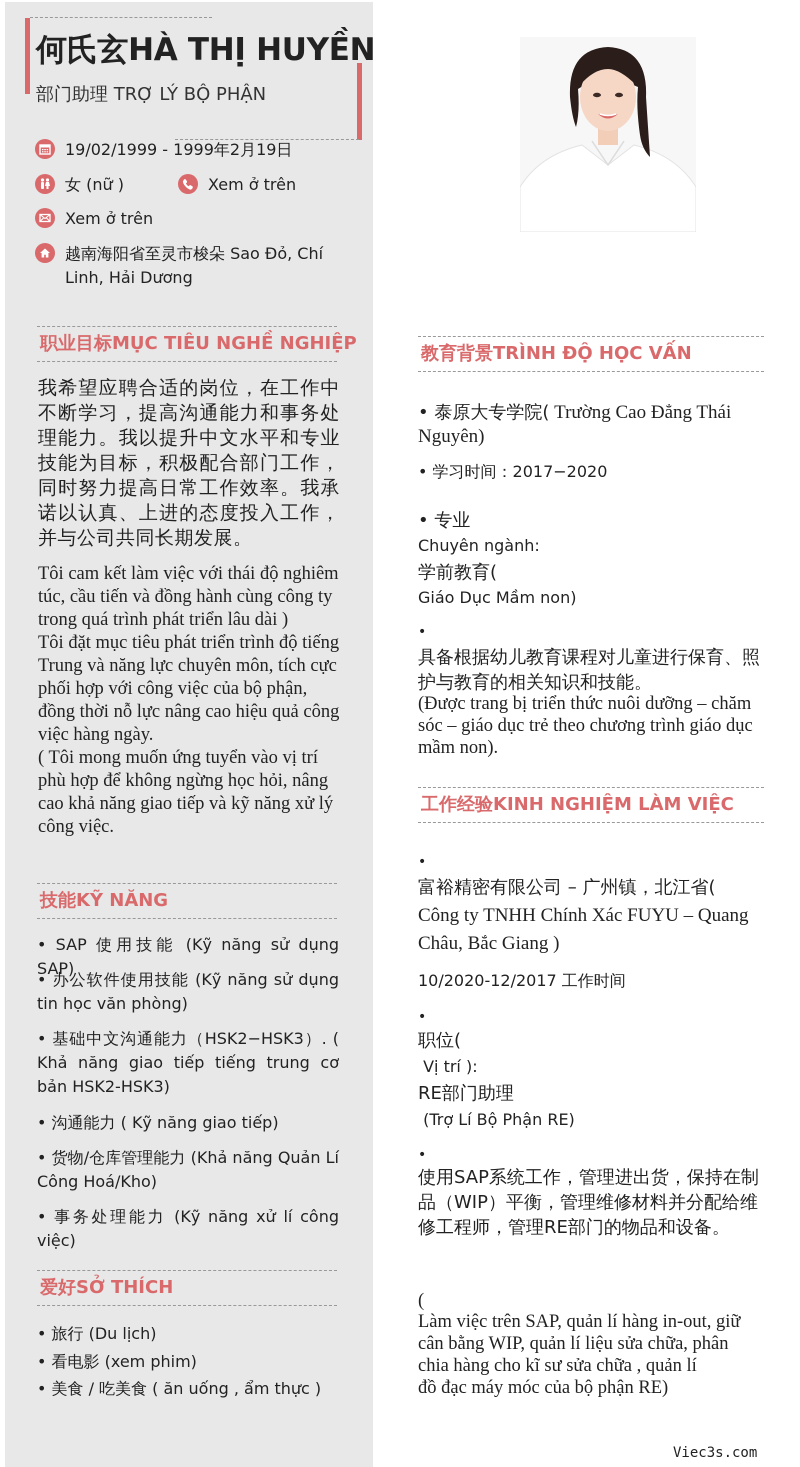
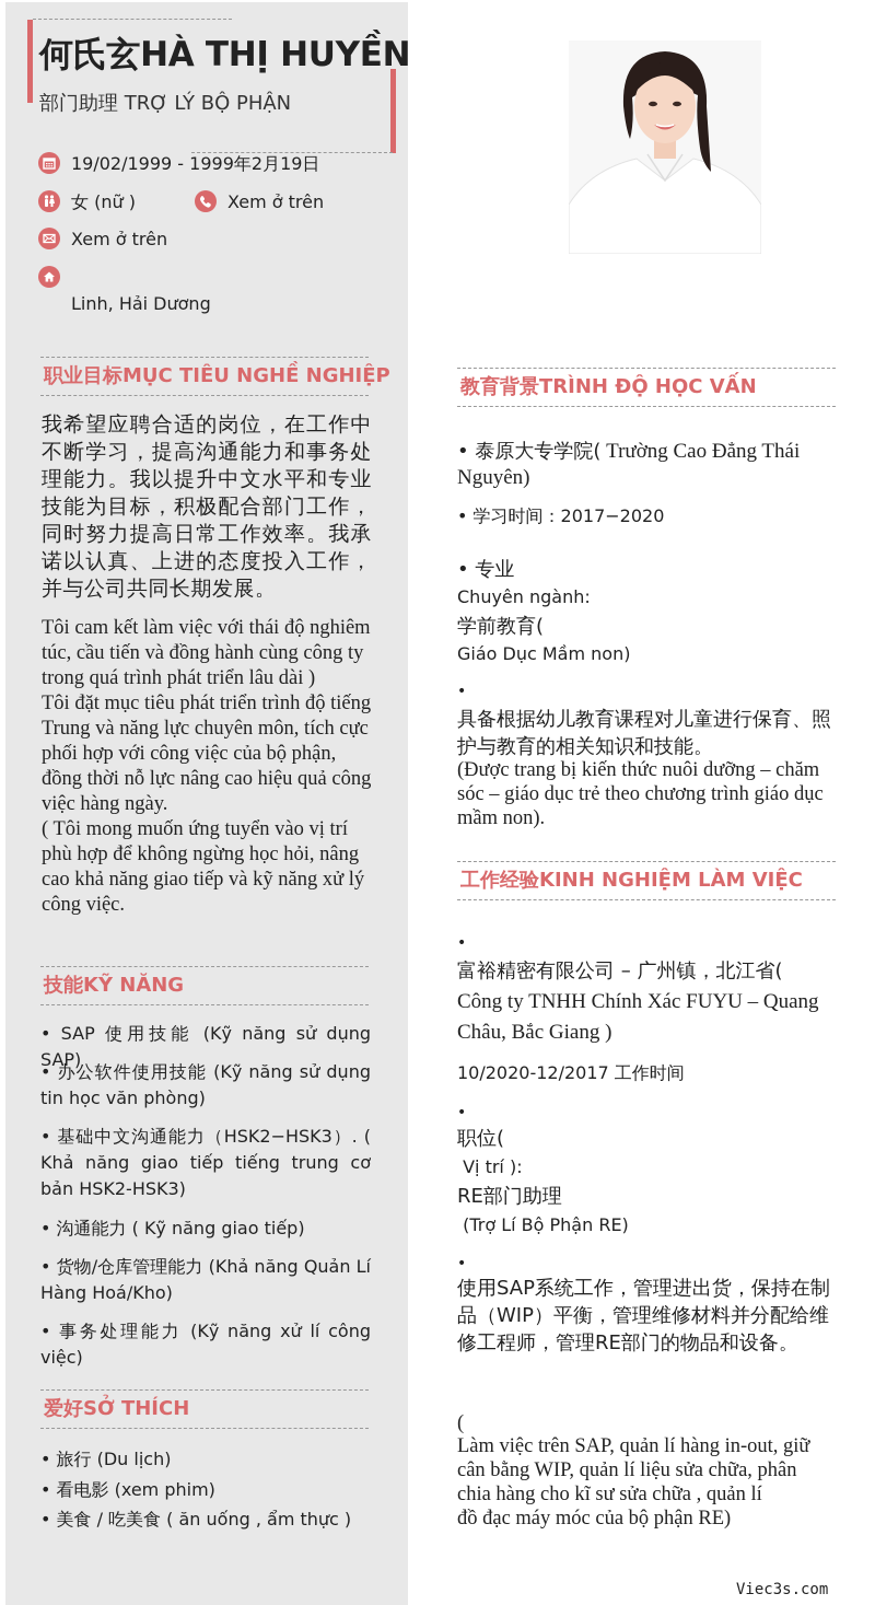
  何氏玄HÀ THỊ HUYỀN
  部门助理 TRỢ LÝ BỘ PHẬN
  19/02/1999 - 1999年2月19日
  女 (nữ )
  Xem ở trên
  Xem ở trên
- 越南海阳省至灵市梭朵 Sao Đỏ, Chí
  Linh, Hải Dương
  职业目标MỤC TIÊU NGHỀ NGHIỆP
  我希望应聘合适的岗位，在工作中不断学习，提高沟通能力和事务处理能力。我以提升中文水平和专业技能为目标，积极配合部门工作，同时努力提高日常工作效率。我承诺以认真、上进的态度投入工作，并与公司共同长期发展。
  Tôi cam kết làm việc với thái độ nghiêm túc, cầu tiến và đồng hành cùng công ty trong quá trình phát triển lâu dài )
  Tôi đặt mục tiêu phát triển trình độ tiếng Trung và năng lực chuyên môn, tích cực phối hợp với công việc của bộ phận, đồng thời nỗ lực nâng cao hiệu quả công việc hàng ngày.
  ( Tôi mong muốn ứng tuyển vào vị trí phù hợp để không ngừng học hỏi, nâng cao khả năng giao tiếp và kỹ năng xử lý công việc.
  技能KỸ NĂNG
  • SAP 使用技能 (Kỹ năng sử dụng SAP)
  • 办公软件使用技能 (Kỹ năng sử dụng tin học văn phòng)
  • 基础中文沟通能力（HSK2−HSK3）. ( Khả năng giao tiếp tiếng trung cơ bản HSK2-HSK3)
  • 沟通能力 ( Kỹ năng giao tiếp)
- • 货物/仓库管理能力 (Khả năng Quản Lí Công Hoá/Kho)
+ • 货物/仓库管理能力 (Khả năng Quản Lí Hàng Hoá/Kho)
  • 事务处理能力 (Kỹ năng xử lí công việc)
  爱好SỞ THÍCH
  • 旅行 (Du lịch)
  • 看电影 (xem phim)
  • 美食 / 吃美食 ( ăn uống , ẩm thực )
  教育背景TRÌNH ĐỘ HỌC VẤN
  • 泰原大专学院( Trường Cao Đẳng Thái Nguyên)
  • 学习时间：2017−2020
  • 专业
  Chuyên ngành:
  学前教育(
  Giáo Dục Mầm non)
  •
  具备根据幼儿教育课程对儿童进行保育、照护与教育的相关知识和技能。
- (Được trang bị triển thức nuôi dưỡng – chăm sóc – giáo dục trẻ theo chương trình giáo dục mầm non).
+ (Được trang bị kiến thức nuôi dưỡng – chăm sóc – giáo dục trẻ theo chương trình giáo dục mầm non).
  工作经验KINH NGHIỆM LÀM VIỆC
  •
  富裕精密有限公司 – 广州镇，北江省(
  Công ty TNHH Chính Xác FUYU – Quang Châu, Bắc Giang )
  10/2020-12/2017 工作时间
  •
  职位(
  Vị trí ):
  RE部门助理
  (Trợ Lí Bộ Phận RE)
  •
  使用SAP系统工作，管理进出货，保持在制品（WIP）平衡，管理维修材料并分配给维修工程师，管理RE部门的物品和设备。
  (
  Làm việc trên SAP, quản lí hàng in-out, giữ cân bằng WIP, quản lí liệu sửa chữa, phân chia hàng cho kĩ sư sửa chữa , quản lí
  đồ đạc máy móc của bộ phận RE)
  Viec3s.com
